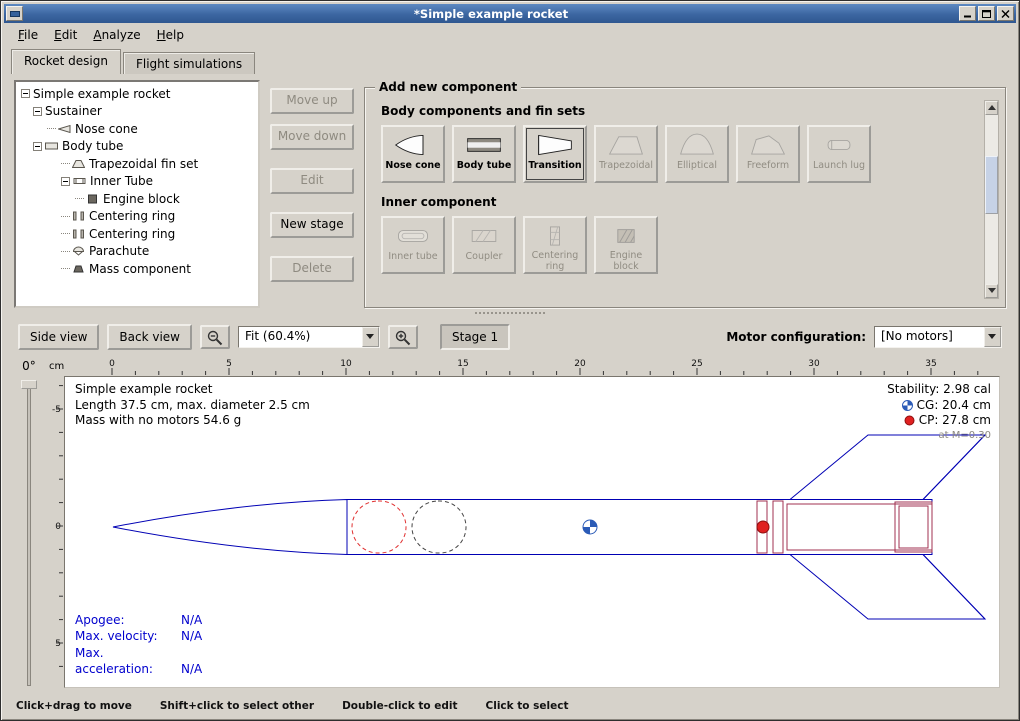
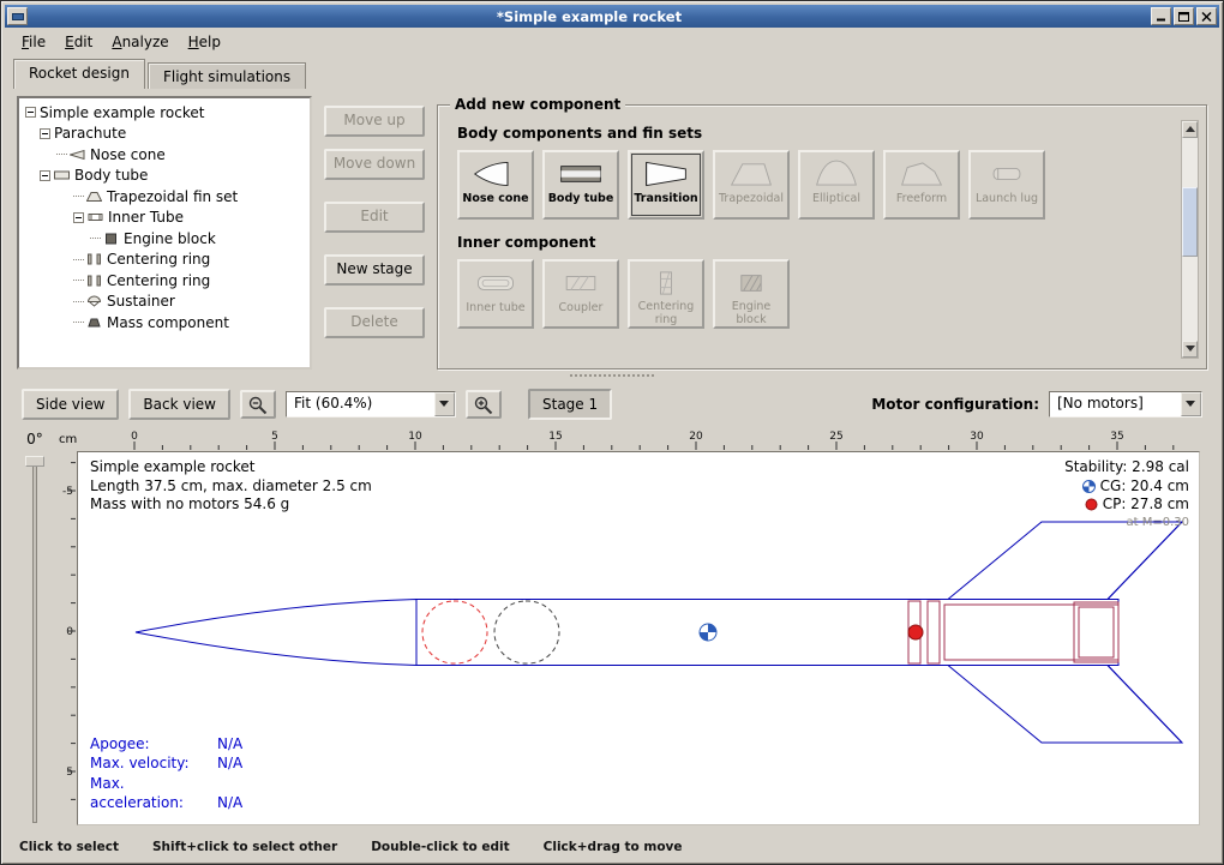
  *Simple example rocket
  File
  Edit
  Analyze
  Help
  Rocket design
  Flight simulations
  Simple example rocket
- Sustainer
+ Parachute
  Nose cone
  Body tube
  Trapezoidal fin set
  Inner Tube
  Engine block
  Centering ring
  Centering ring
- Parachute
+ Sustainer
  Mass component
  Move up
  Move down
  Edit
  New stage
  Delete
  Add new component
  Body components and fin sets
  Nose cone
  Body tube
  Transition
  Trapezoidal
  Elliptical
  Freeform
  Launch lug
  Inner component
  Inner tube
  Coupler
  Centering ring
  Engine block
  Side view
  Back view
  Fit (60.4%)
  Stage 1
  Motor configuration:
  [No motors]
  0°
  cm
  0
  5
  10
  15
  20
  25
  30
  35
  -5
  0
  5
  Simple example rocket
  Length 37.5 cm, max. diameter 2.5 cm
  Mass with no motors 54.6 g
  Stability: 2.98 cal
  CG: 20.4 cm
  CP: 27.8 cm
  at M=0.30
  Apogee: N/A
  Max. velocity: N/A
  Max. acceleration: N/A
- Click+drag to move
+ Click to select
  Shift+click to select other
  Double-click to edit
- Click to select
+ Click+drag to move
